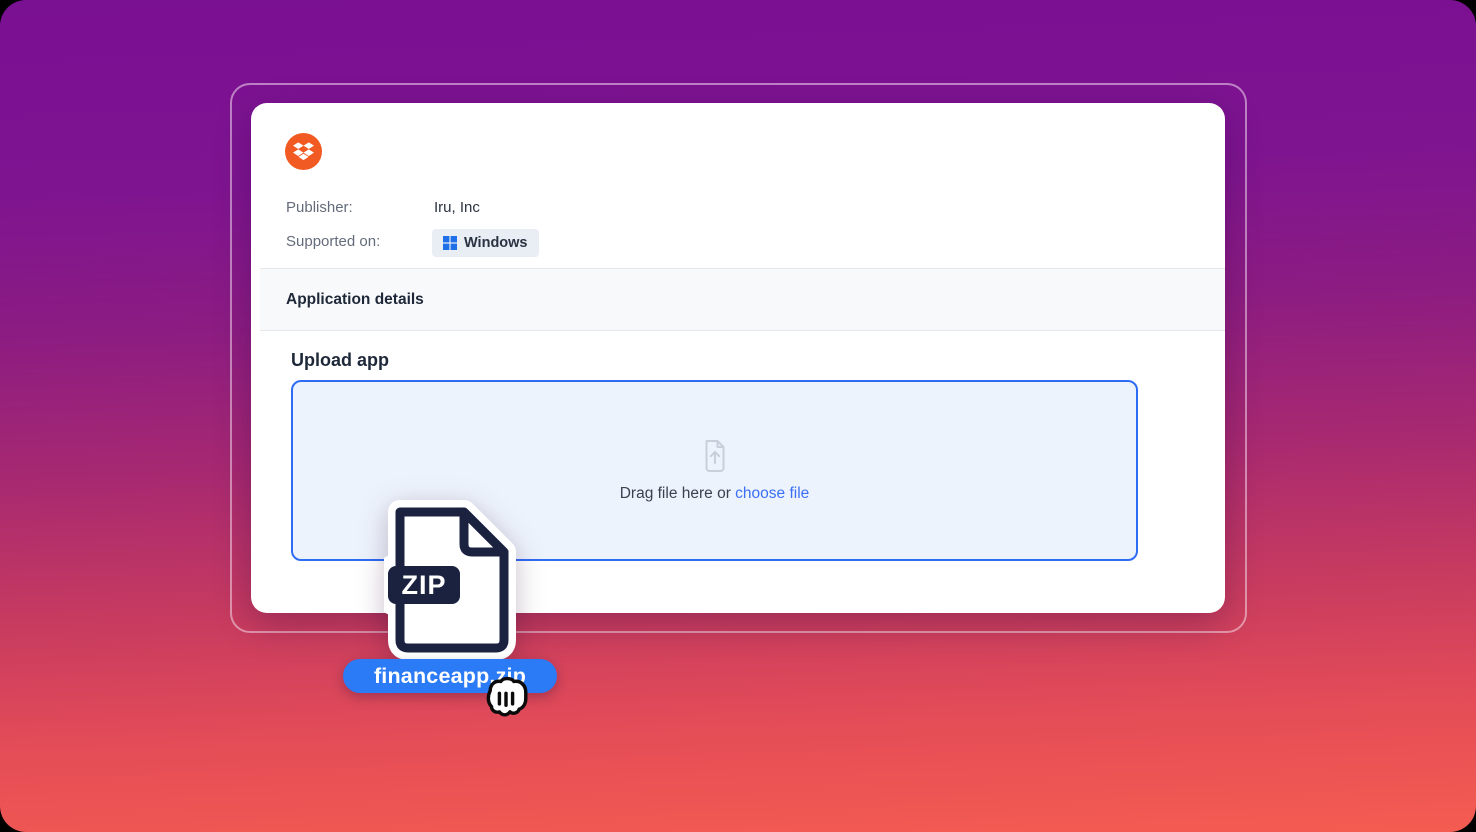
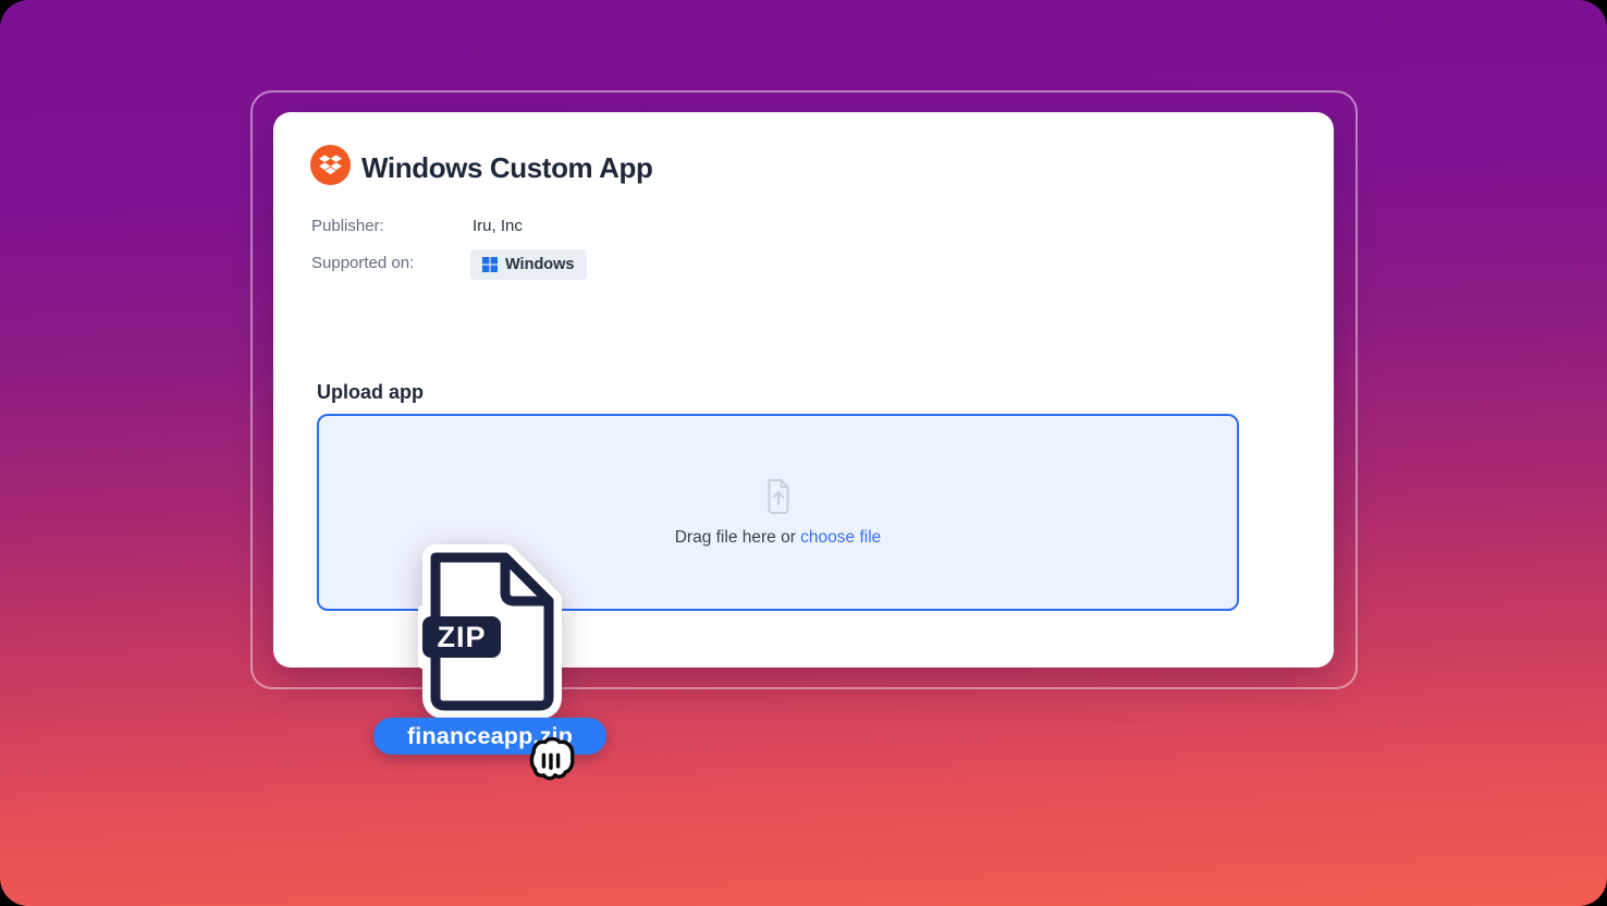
+ Windows Custom App
  Publisher:
  Iru, Inc
  Supported on:
  Windows
- Application details
  Upload app
  Drag file here or choose file
  ZIP
  financeapp.zip
